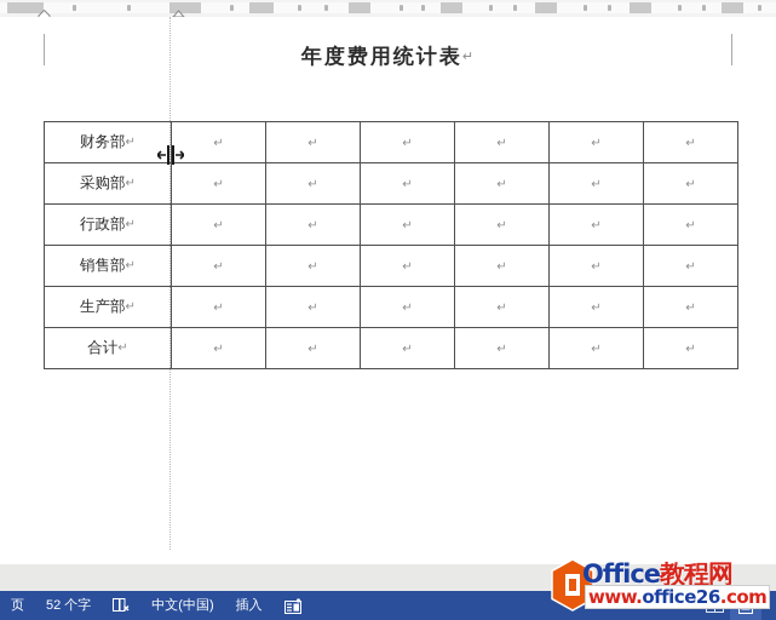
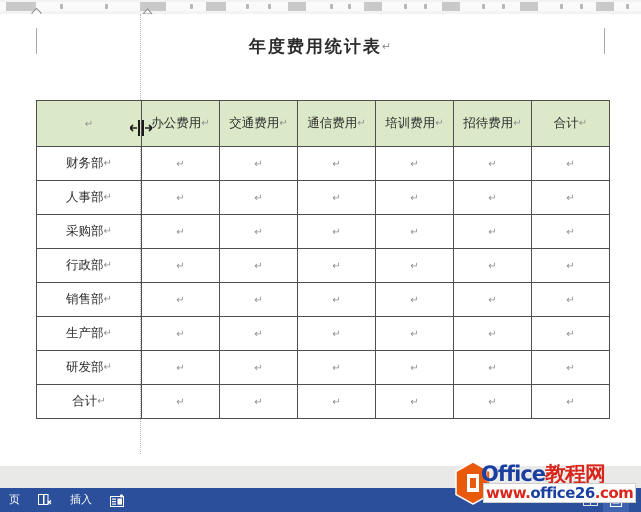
  年度费用统计表↵
+ ↵	办公费用↵	交通费用↵	通信费用↵	培训费用↵	招待费用↵	合计↵
  财务部↵	↵	↵	↵	↵	↵	↵
+ 人事部↵	↵	↵	↵	↵	↵	↵
  采购部↵	↵	↵	↵	↵	↵	↵
  行政部↵	↵	↵	↵	↵	↵	↵
  销售部↵	↵	↵	↵	↵	↵	↵
  生产部↵	↵	↵	↵	↵	↵	↵
+ 研发部↵	↵	↵	↵	↵	↵	↵
  合计↵	↵	↵	↵	↵	↵	↵
  页
- 52 个字
- 中文(中国)
  插入
  Office教程网
  www.office26.com
